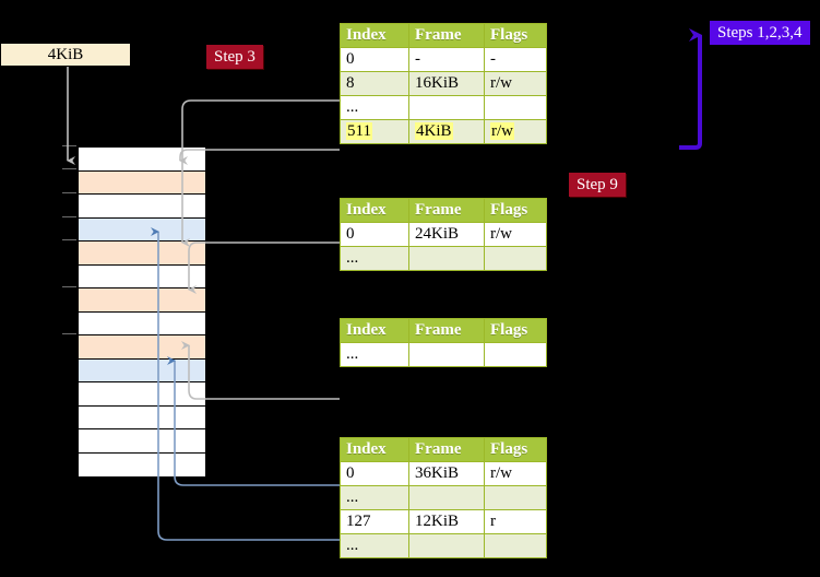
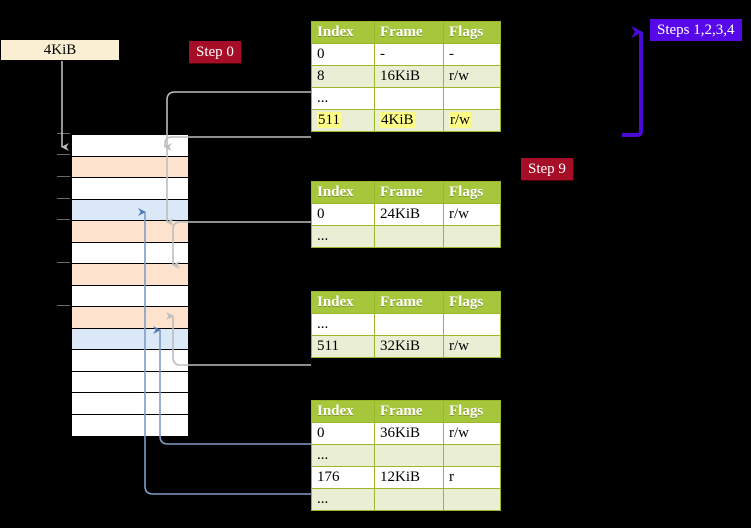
  4KiB
- Step 3
+ Step 0
  Steps 1,2,3,4
  Step 9
  Index	Frame	Flags
  0	-	-
  8	16KiB	r/w
  ...
  511	4KiB	r/w
  Index	Frame	Flags
  0	24KiB	r/w
  ...
  Index	Frame	Flags
  ...
+ 511	32KiB	r/w
  Index	Frame	Flags
  0	36KiB	r/w
  ...
- 127	12KiB	r
+ 176	12KiB	r
  ...
